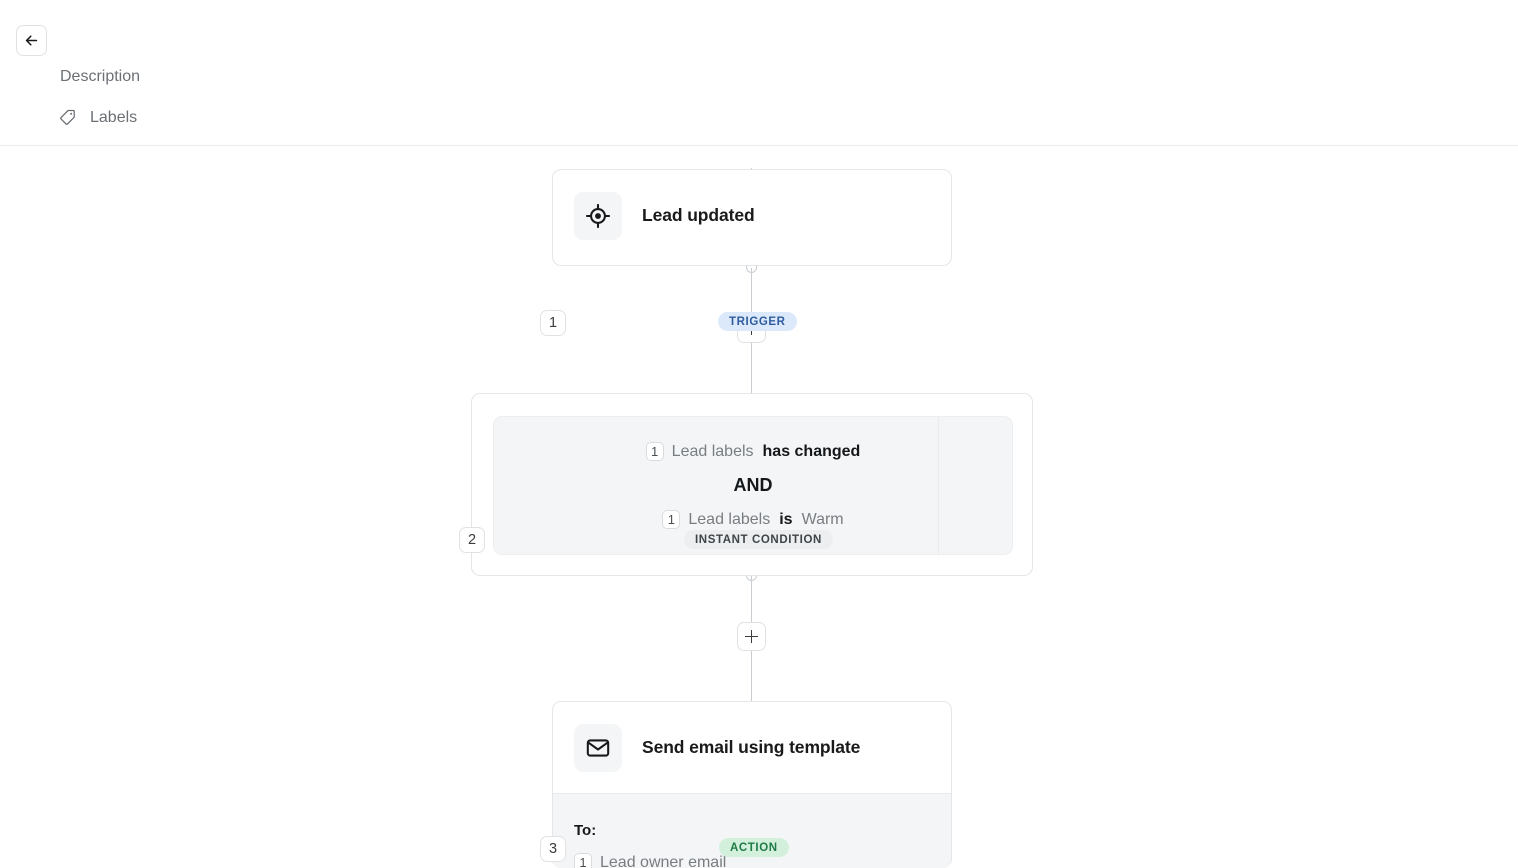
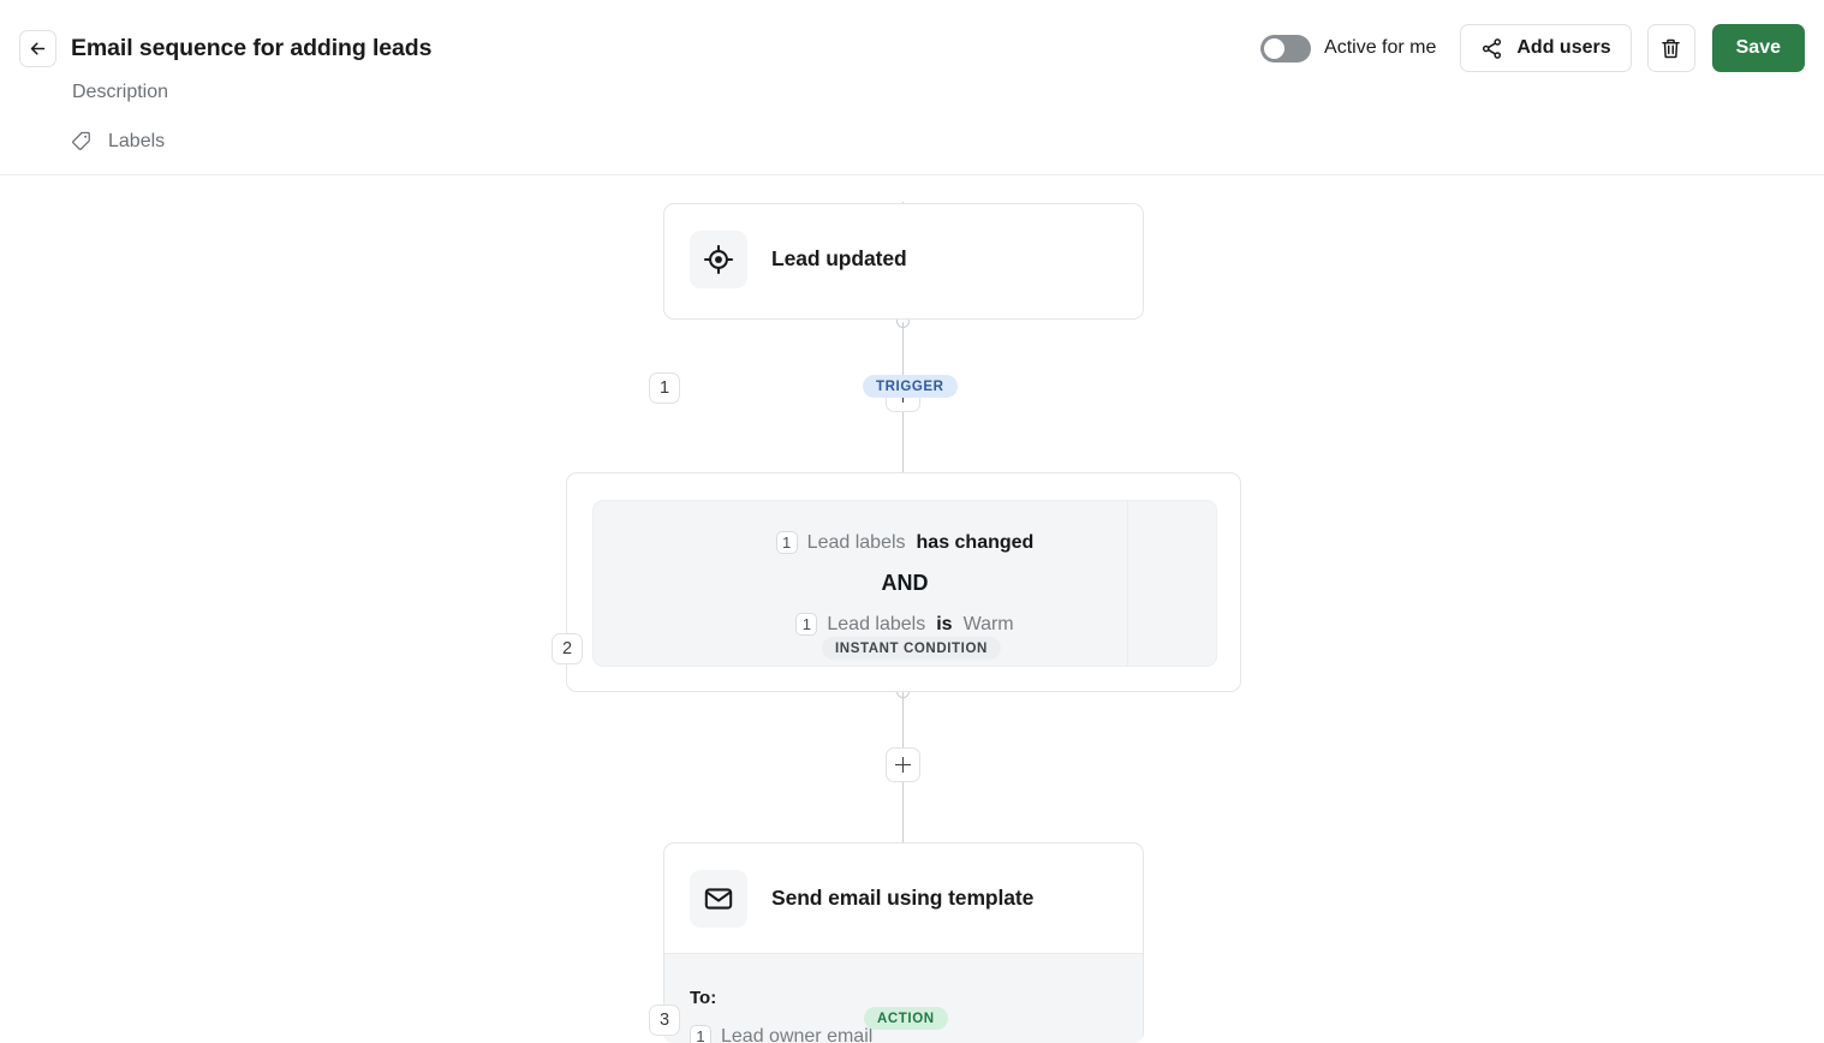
+ Email sequence for adding leads
+ Active for me
+ Add users
+ Save
  Description
  Labels
  Lead updated
  1
  TRIGGER
  1
  Lead labels
  has changed
  AND
  1
  Lead labels
  is
  Warm
  2
  INSTANT CONDITION
  Send email using template
  To:
  1
  Lead owner email
  3
  ACTION
